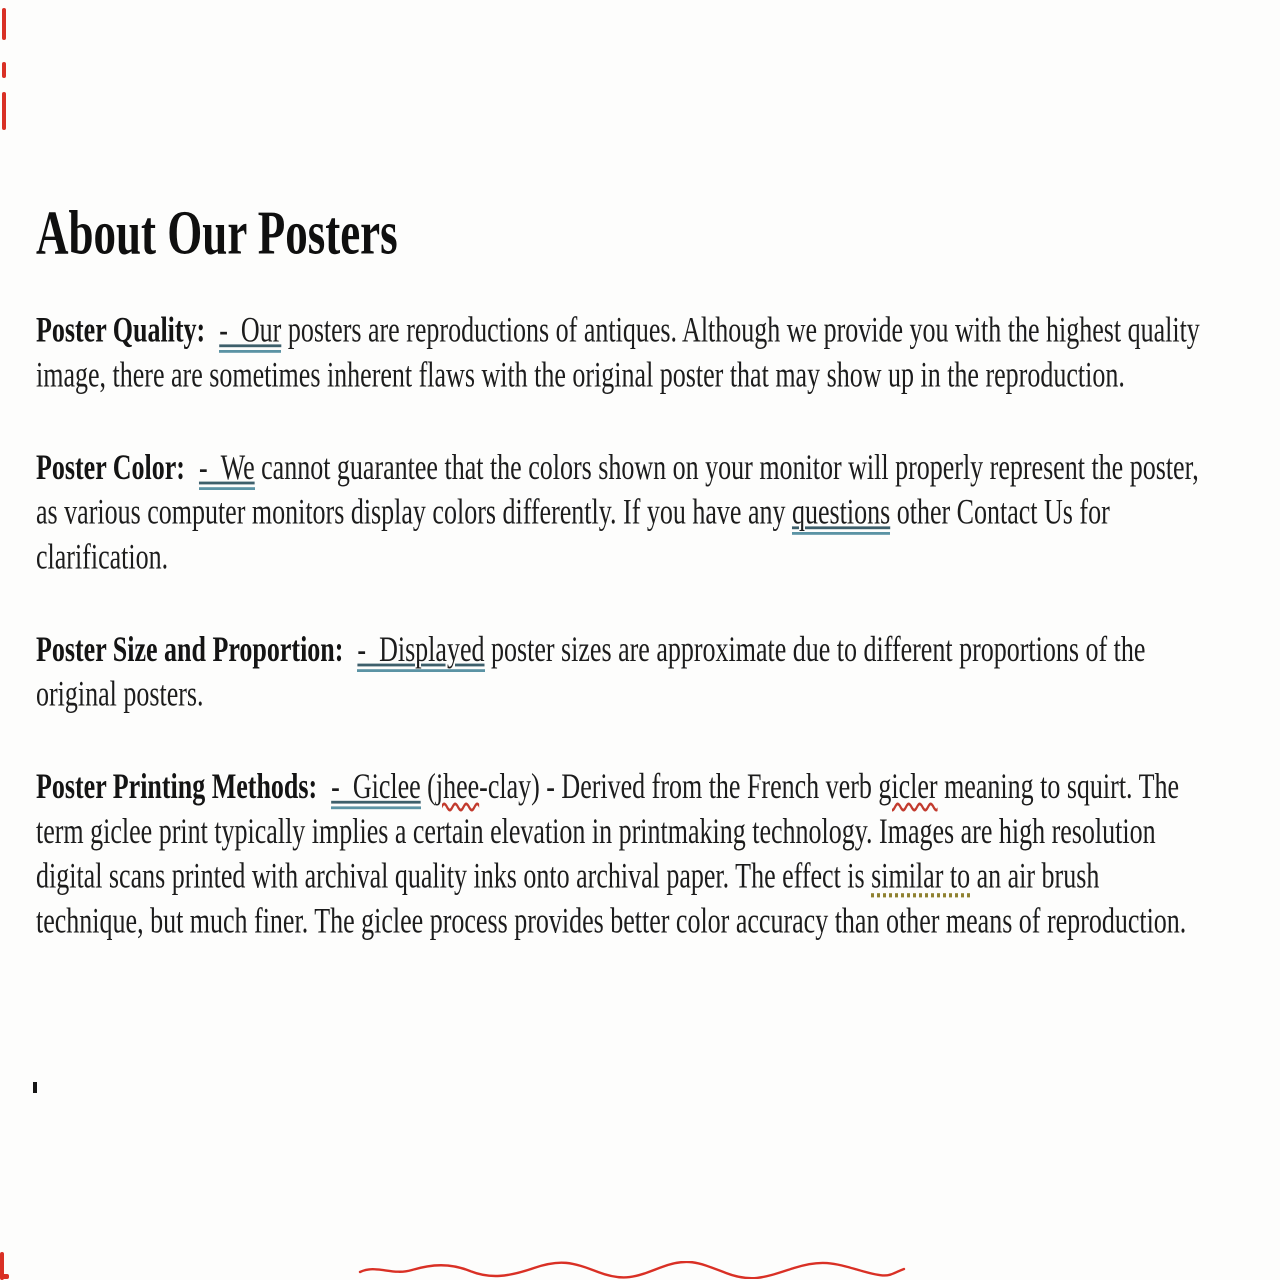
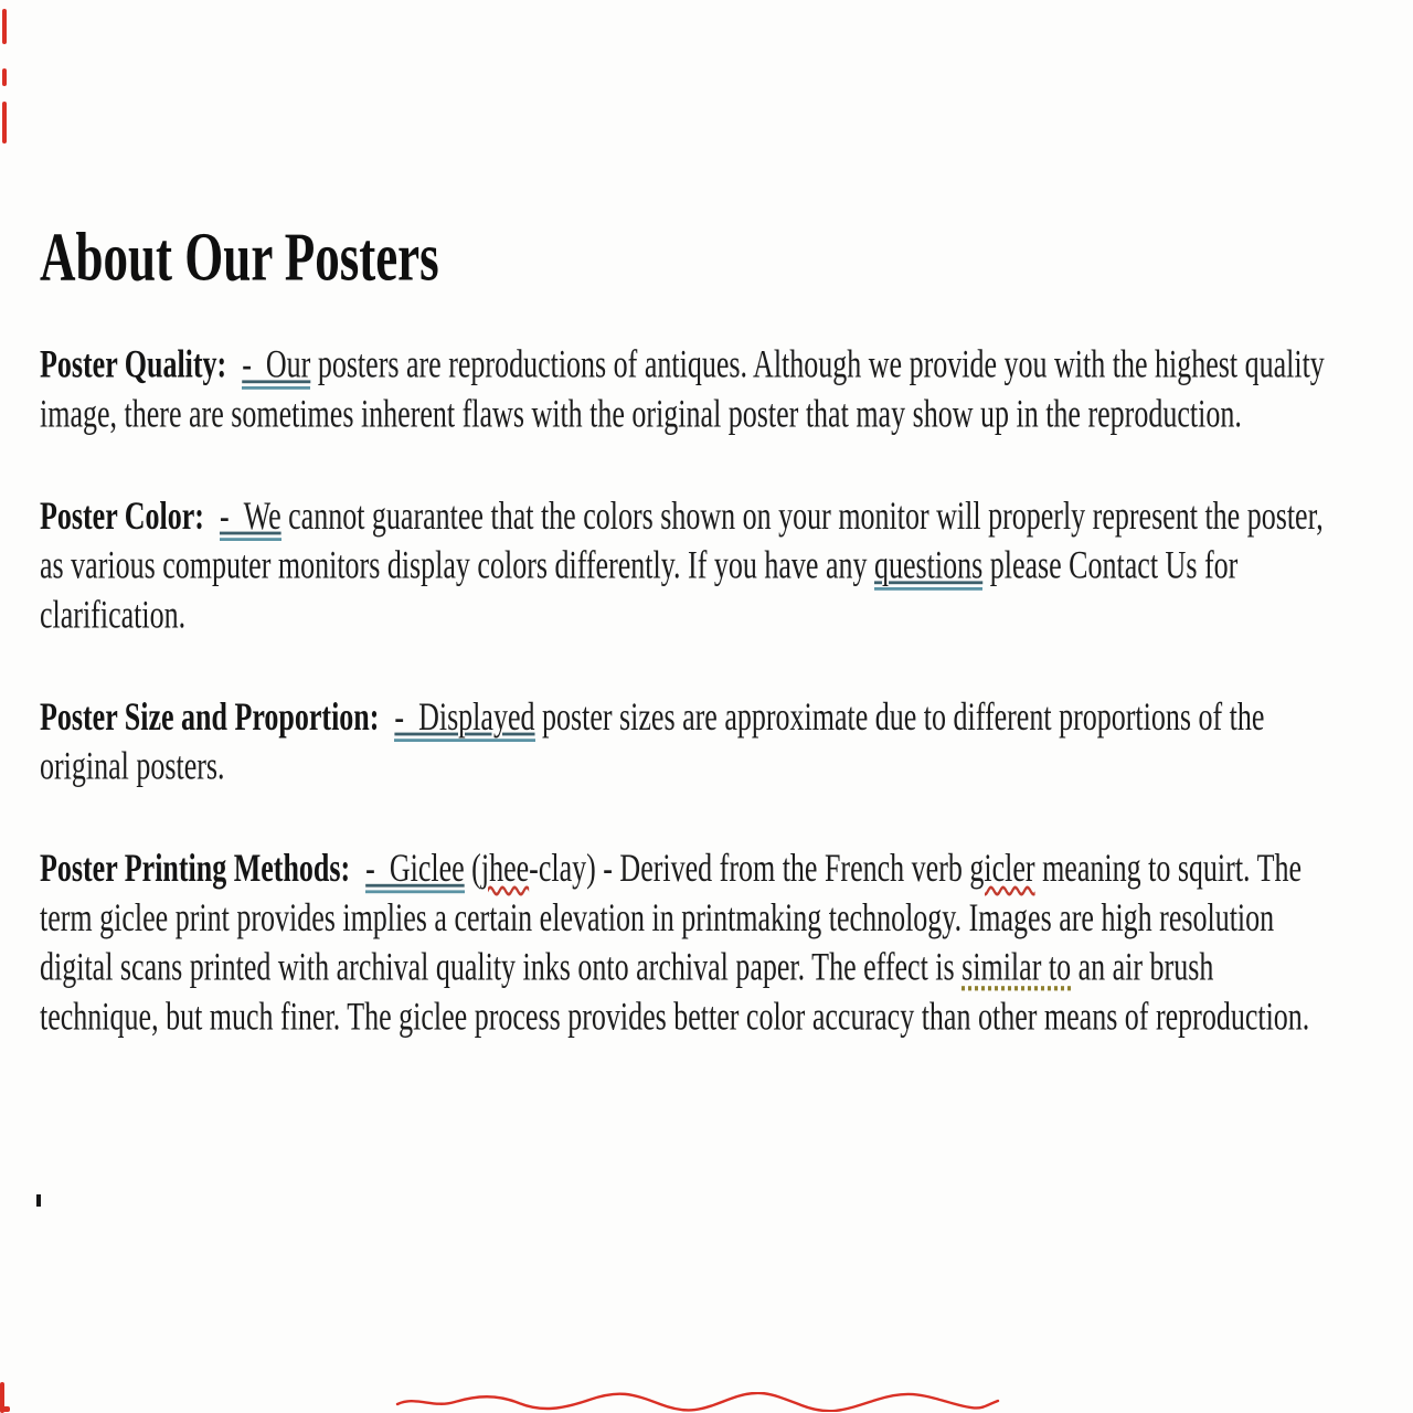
  About Our Posters
  Poster Quality: - Our posters are reproductions of antiques. Although we provide you with the highest quality image, there are sometimes inherent flaws with the original poster that may show up in the reproduction.
- Poster Color: - We cannot guarantee that the colors shown on your monitor will properly represent the poster, as various computer monitors display colors differently. If you have any questions other Contact Us for clarification.
+ Poster Color: - We cannot guarantee that the colors shown on your monitor will properly represent the poster, as various computer monitors display colors differently. If you have any questions please Contact Us for clarification.
  Poster Size and Proportion: - Displayed poster sizes are approximate due to different proportions of the original posters.
- Poster Printing Methods: - Giclee (jhee-clay) - Derived from the French verb gicler meaning to squirt. The term giclee print typically implies a certain elevation in printmaking technology. Images are high resolution digital scans printed with archival quality inks onto archival paper. The effect is similar to an air brush technique, but much finer. The giclee process provides better color accuracy than other means of reproduction.
+ Poster Printing Methods: - Giclee (jhee-clay) - Derived from the French verb gicler meaning to squirt. The term giclee print provides implies a certain elevation in printmaking technology. Images are high resolution digital scans printed with archival quality inks onto archival paper. The effect is similar to an air brush technique, but much finer. The giclee process provides better color accuracy than other means of reproduction.
